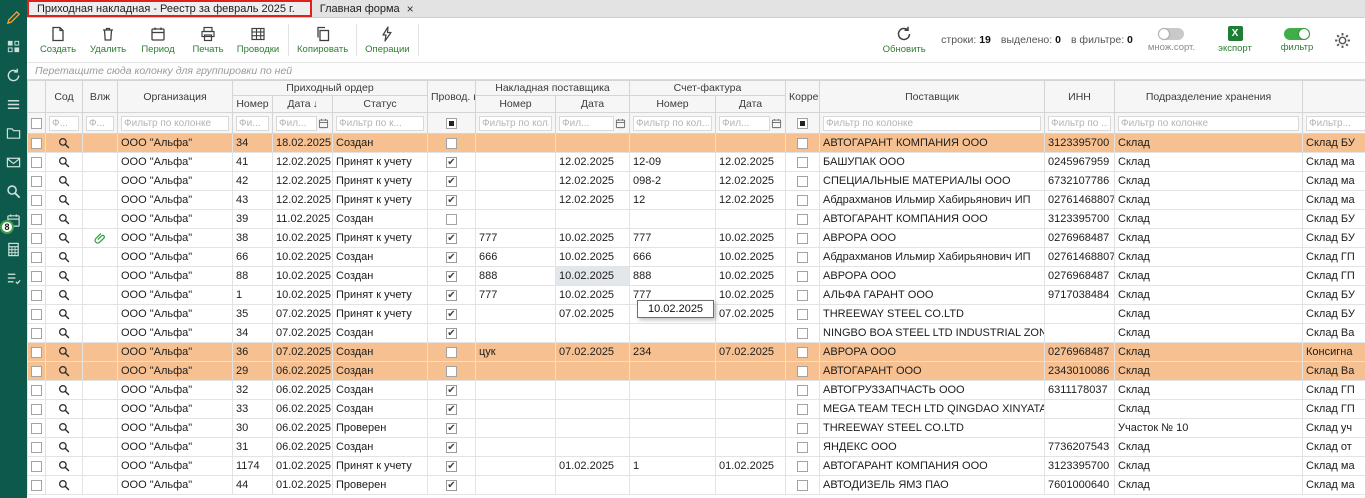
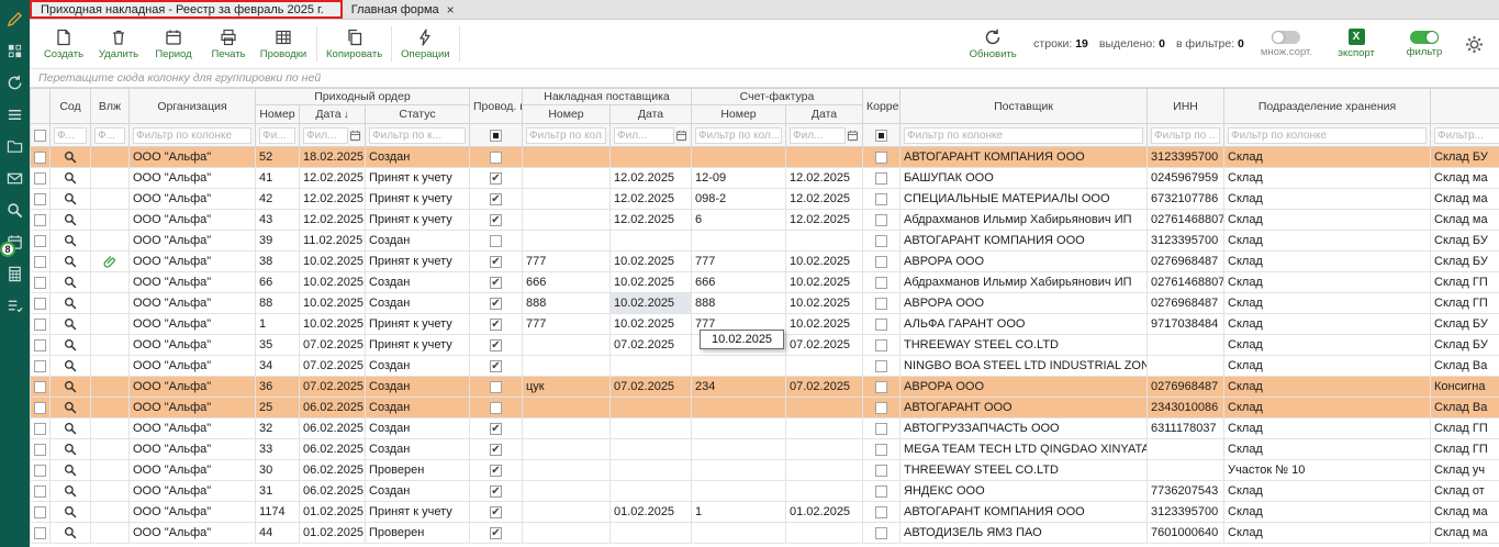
  8
  Приходная накладная - Реестр за февраль 2025 г.
  Главная форма
  ×
  Создать
  Удалить
  Период
  Печать
  Проводки
  Копировать
  Операции
  Обновить
  строки: 19
  выделено: 0
  в фильтре: 0
  множ.сорт.
  X
  экспорт
  фильтр
  Перетащите сюда колонку для группировки по ней
  	Сод	Влж	Организация	Приходный ордер	Провод.	Накладная поставщика	Счет-фактура	Корре	Поставщик	ИНН	Подразделение хранения
  Номер	Дата ↓	Статус	Номер	Дата	Номер	Дата
  	Ф...	Ф...	Фильтр по колонке	Фи...	Фил...	Фильтр по к...		Фильтр по кол	Фил...	Фильтр по кол...	Фил...		Фильтр по колонке	Фильтр по ..	Фильтр по колонке	Фильтр...
- 			ООО "Альфа"	34	18.02.2025	Создан							АВТОГАРАНТ КОМПАНИЯ ООО	3123395700	Склад	Склад БУ
+ 			ООО "Альфа"	52	18.02.2025	Создан							АВТОГАРАНТ КОМПАНИЯ ООО	3123395700	Склад	Склад БУ
  			ООО "Альфа"	41	12.02.2025	Принят к учету	✔		12.02.2025	12-09	12.02.2025		БАШУПАК ООО	0245967959	Склад	Склад ма
  			ООО "Альфа"	42	12.02.2025	Принят к учету	✔		12.02.2025	098-2	12.02.2025		СПЕЦИАЛЬНЫЕ МАТЕРИАЛЫ ООО	6732107786	Склад	Склад ма
- 			ООО "Альфа"	43	12.02.2025	Принят к учету	✔		12.02.2025	12	12.02.2025		Абдрахманов Ильмир Хабирьянович ИП	02761468807	Склад	Склад ма
+ 			ООО "Альфа"	43	12.02.2025	Принят к учету	✔		12.02.2025	6	12.02.2025		Абдрахманов Ильмир Хабирьянович ИП	02761468807	Склад	Склад ма
  			ООО "Альфа"	39	11.02.2025	Создан							АВТОГАРАНТ КОМПАНИЯ ООО	3123395700	Склад	Склад БУ
  			ООО "Альфа"	38	10.02.2025	Принят к учету	✔	777	10.02.2025	777	10.02.2025		АВРОРА ООО	0276968487	Склад	Склад БУ
  			ООО "Альфа"	66	10.02.2025	Создан	✔	666	10.02.2025	666	10.02.2025		Абдрахманов Ильмир Хабирьянович ИП	02761468807	Склад	Склад ГП
  			ООО "Альфа"	88	10.02.2025	Создан	✔	888	10.02.2025	888	10.02.2025		АВРОРА ООО	0276968487	Склад	Склад ГП
  			ООО "Альфа"	1	10.02.2025	Принят к учету	✔	777	10.02.2025	777	10.02.2025		АЛЬФА ГАРАНТ ООО	9717038484	Склад	Склад БУ
  			ООО "Альфа"	35	07.02.2025	Принят к учету	✔		07.02.2025		07.02.2025		THREEWAY STEEL CO.LTD		Склад	Склад БУ
  			ООО "Альфа"	34	07.02.2025	Создан	✔						NINGBO BOA STEEL LTD INDUSTRIAL ZON		Склад	Склад Ва
  			ООО "Альфа"	36	07.02.2025	Создан		цук	07.02.2025	234	07.02.2025		АВРОРА ООО	0276968487	Склад	Консигна
- 			ООО "Альфа"	29	06.02.2025	Создан							АВТОГАРАНТ ООО	2343010086	Склад	Склад Ва
+ 			ООО "Альфа"	25	06.02.2025	Создан							АВТОГАРАНТ ООО	2343010086	Склад	Склад Ва
  			ООО "Альфа"	32	06.02.2025	Создан	✔						АВТОГРУЗЗАПЧАСТЬ ООО	6311178037	Склад	Склад ГП
  			ООО "Альфа"	33	06.02.2025	Создан	✔						MEGA TEAM TECH LTD QINGDAO XINYATA		Склад	Склад ГП
  			ООО "Альфа"	30	06.02.2025	Проверен	✔						THREEWAY STEEL CO.LTD		Участок № 10	Склад уч
  			ООО "Альфа"	31	06.02.2025	Создан	✔						ЯНДЕКС ООО	7736207543	Склад	Склад от
  			ООО "Альфа"	1174	01.02.2025	Принят к учету	✔		01.02.2025	1	01.02.2025		АВТОГАРАНТ КОМПАНИЯ ООО	3123395700	Склад	Склад ма
  			ООО "Альфа"	44	01.02.2025	Проверен	✔						АВТОДИЗЕЛЬ ЯМЗ ПАО	7601000640	Склад	Склад ма
  10.02.2025
